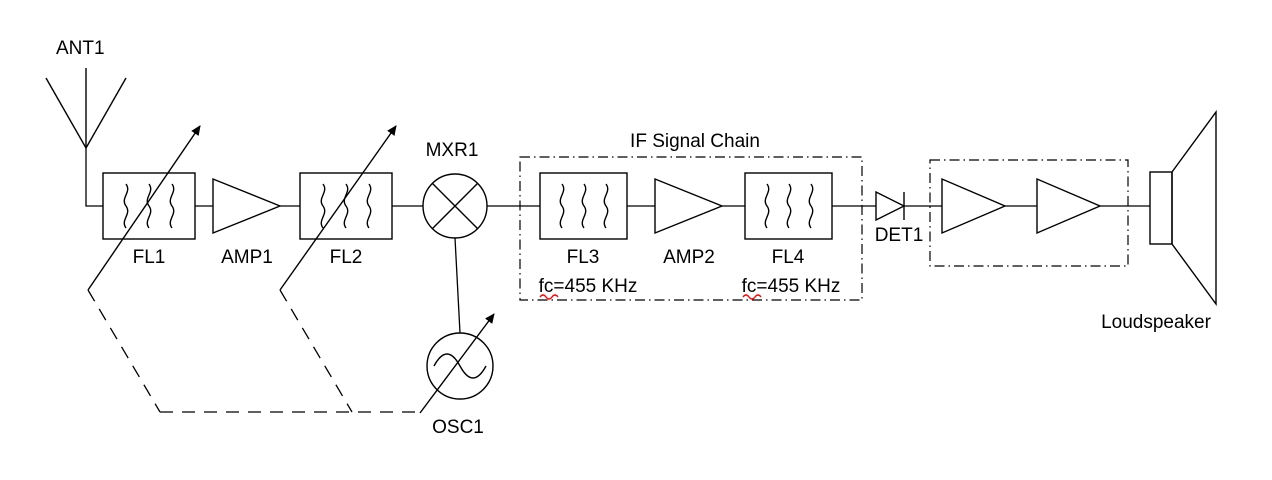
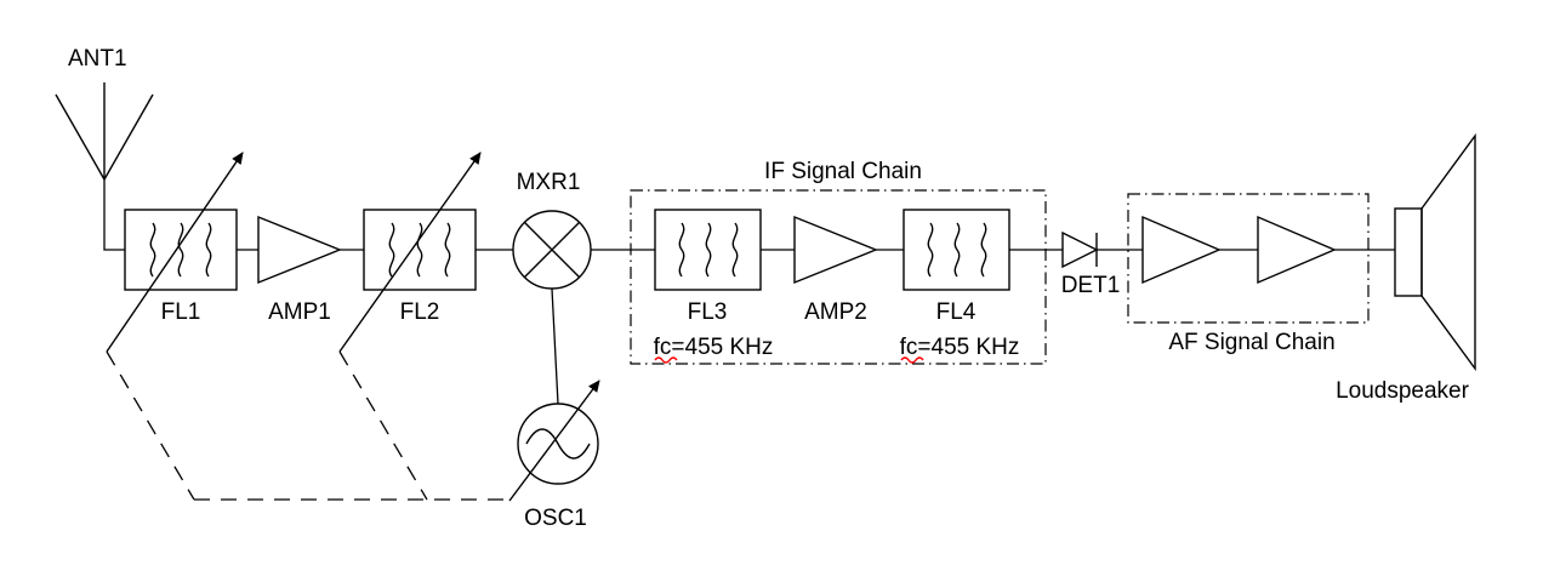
  ANT1
  FL1
  AMP1
  FL2
  MXR1
  IF Signal Chain
  FL3
  AMP2
  FL4
  fc=455 KHz
  fc=455 KHz
  DET1
+ AF Signal Chain
  Loudspeaker
  OSC1
